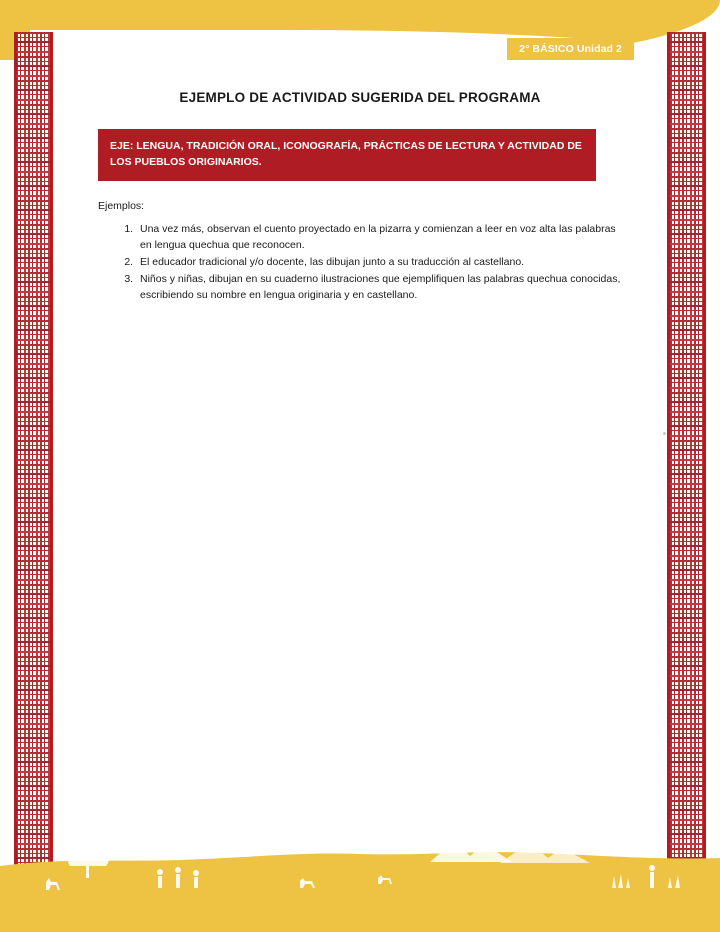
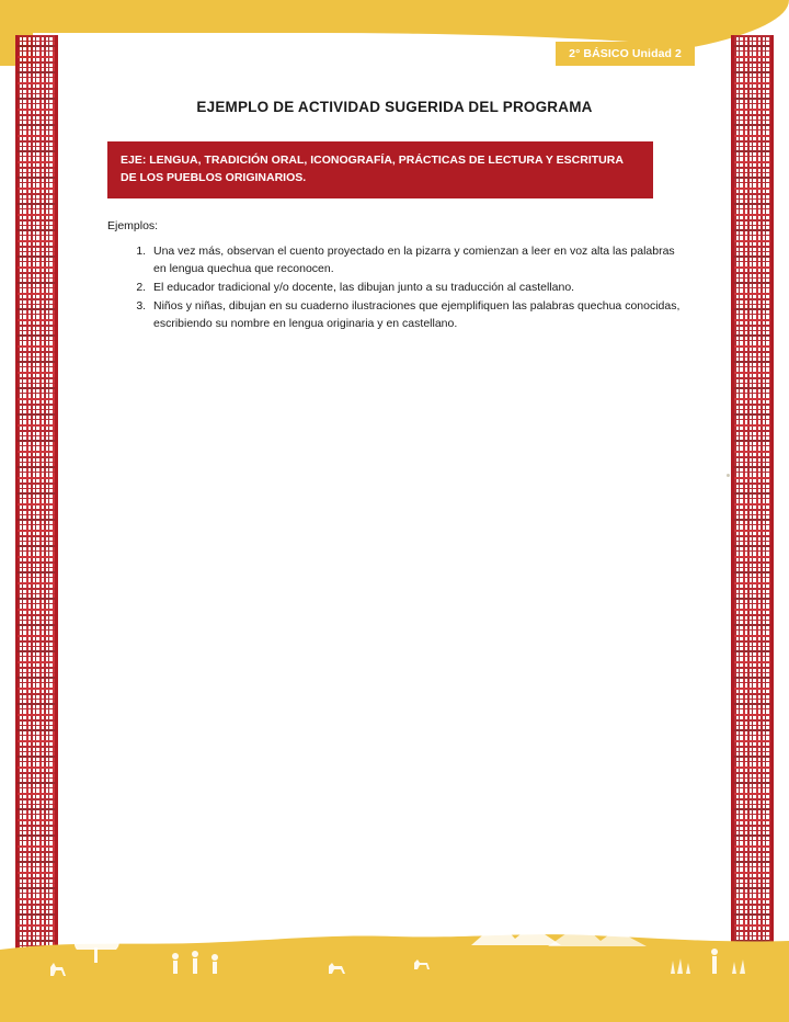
  2° BÁSICO Unidad 2
  EJEMPLO DE ACTIVIDAD SUGERIDA DEL PROGRAMA
- EJE: LENGUA, TRADICIÓN ORAL, ICONOGRAFÍA, PRÁCTICAS DE LECTURA Y ACTIVIDAD DE LOS PUEBLOS ORIGINARIOS.
+ EJE: LENGUA, TRADICIÓN ORAL, ICONOGRAFÍA, PRÁCTICAS DE LECTURA Y ESCRITURA DE LOS PUEBLOS ORIGINARIOS.
  Ejemplos:
  Una vez más, observan el cuento proyectado en la pizarra y comienzan a leer en voz alta las palabras en lengua quechua que reconocen.
  El educador tradicional y/o docente, las dibujan junto a su traducción al castellano.
  Niños y niñas, dibujan en su cuaderno ilustraciones que ejemplifiquen las palabras quechua conocidas, escribiendo su nombre en lengua originaria y en castellano.
